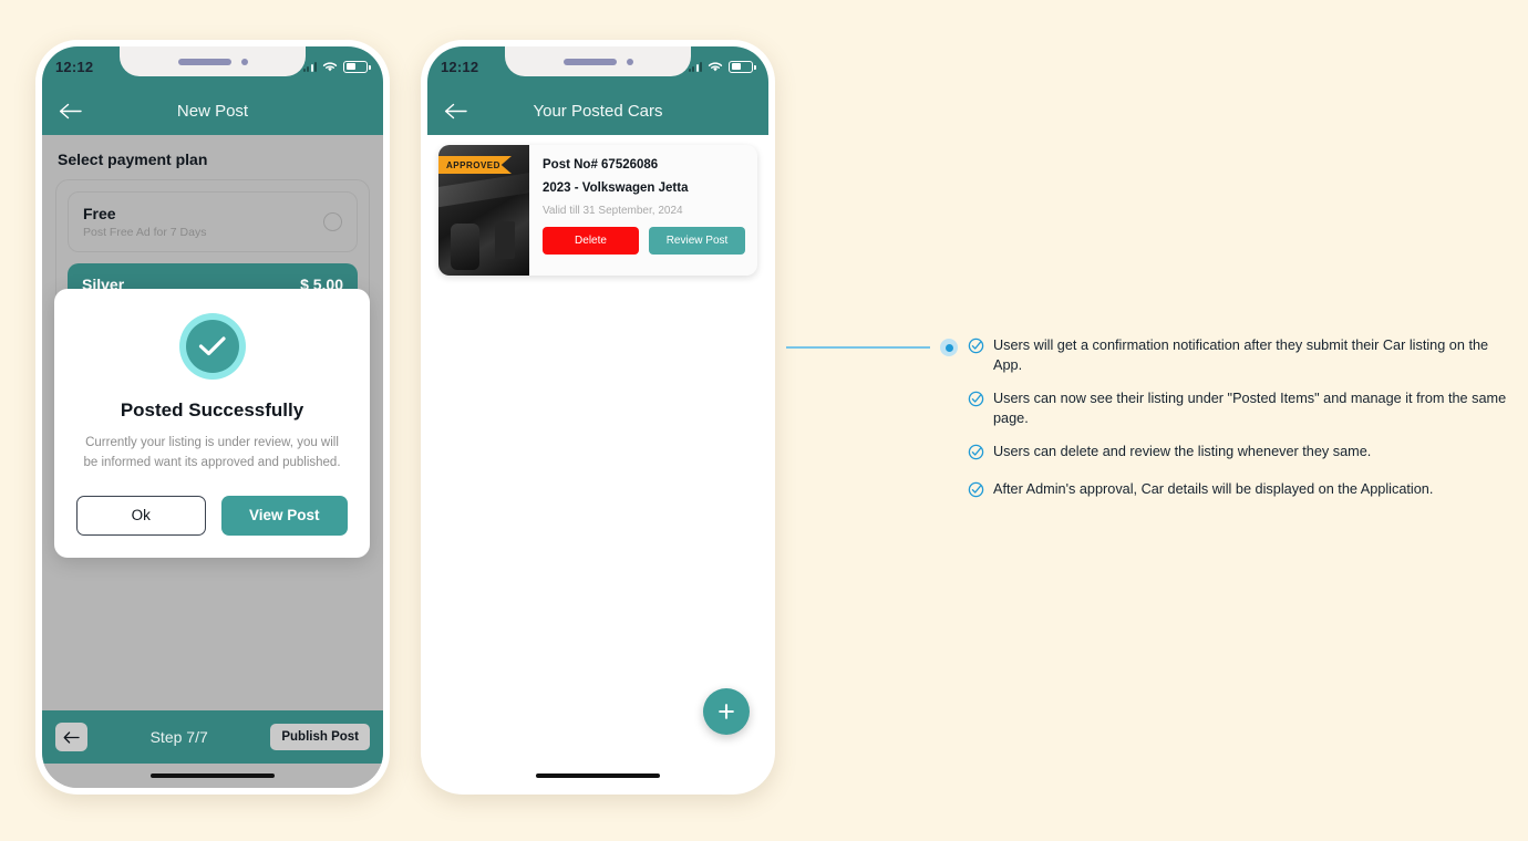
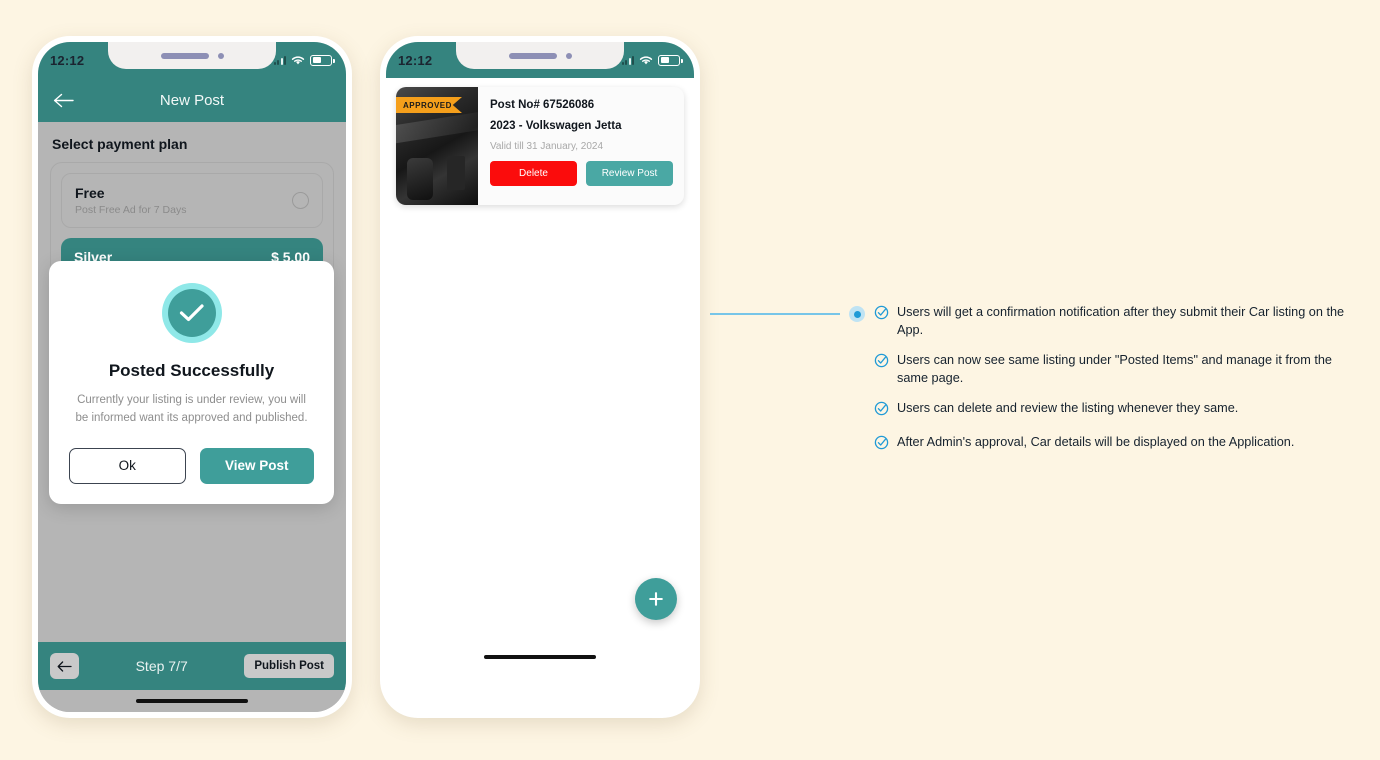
  12:12
  New Post
  Select payment plan
  Free
  Post Free Ad for 7 Days
  Silver
  $ 5.00
  Step 7/7
  Publish Post
  Posted Successfully
  Currently your listing is under review, you will be informed want its approved and published.
  Ok
  View Post
  12:12
- Your Posted Cars
  APPROVED
  Post No# 67526086
  2023 - Volkswagen Jetta
- Valid till 31 September, 2024
+ Valid till 31 January, 2024
  Delete
  Review Post
  Users will get a confirmation notification after they submit their Car listing on the App.
- Users can now see their listing under "Posted Items" and manage it from the same page.
+ Users can now see same listing under "Posted Items" and manage it from the same page.
  Users can delete and review the listing whenever they same.
  After Admin's approval, Car details will be displayed on the Application.
